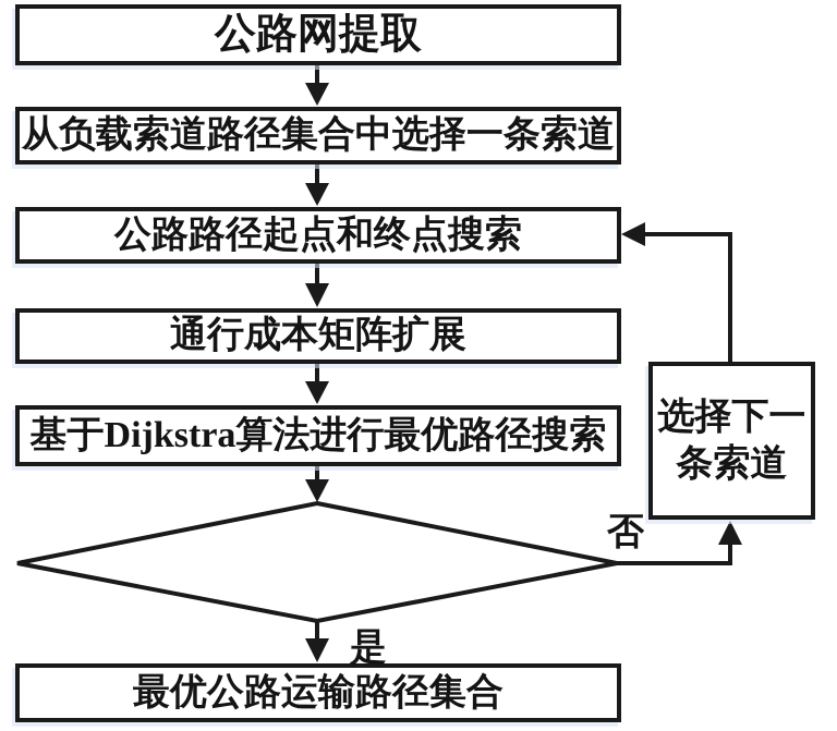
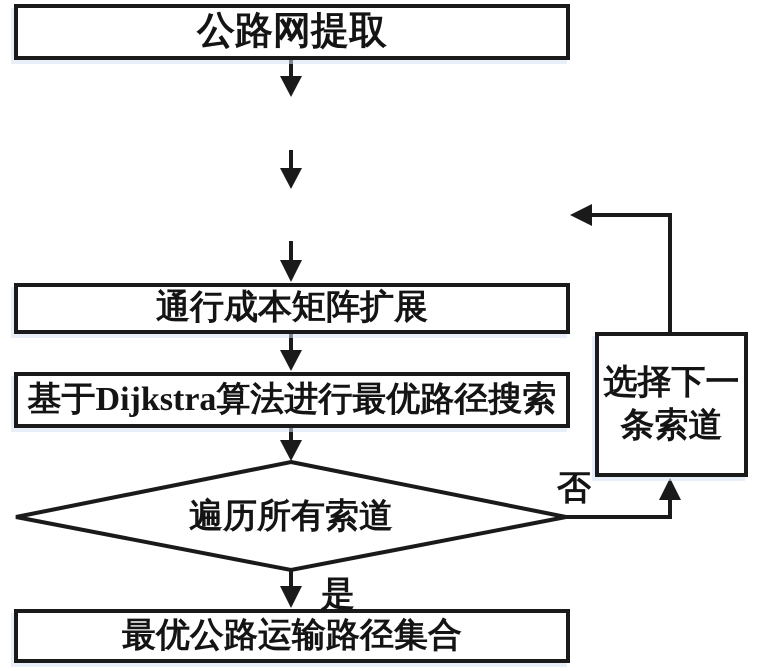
  公路网提取
- 从负载索道路径集合中选择一条索道
- 公路路径起点和终点搜索
  通行成本矩阵扩展
  基于Dijkstra算法进行最优路径搜索
+ 遍历所有索道
  最优公路运输路径集合
  选择下一
  条索道
  否
  是
